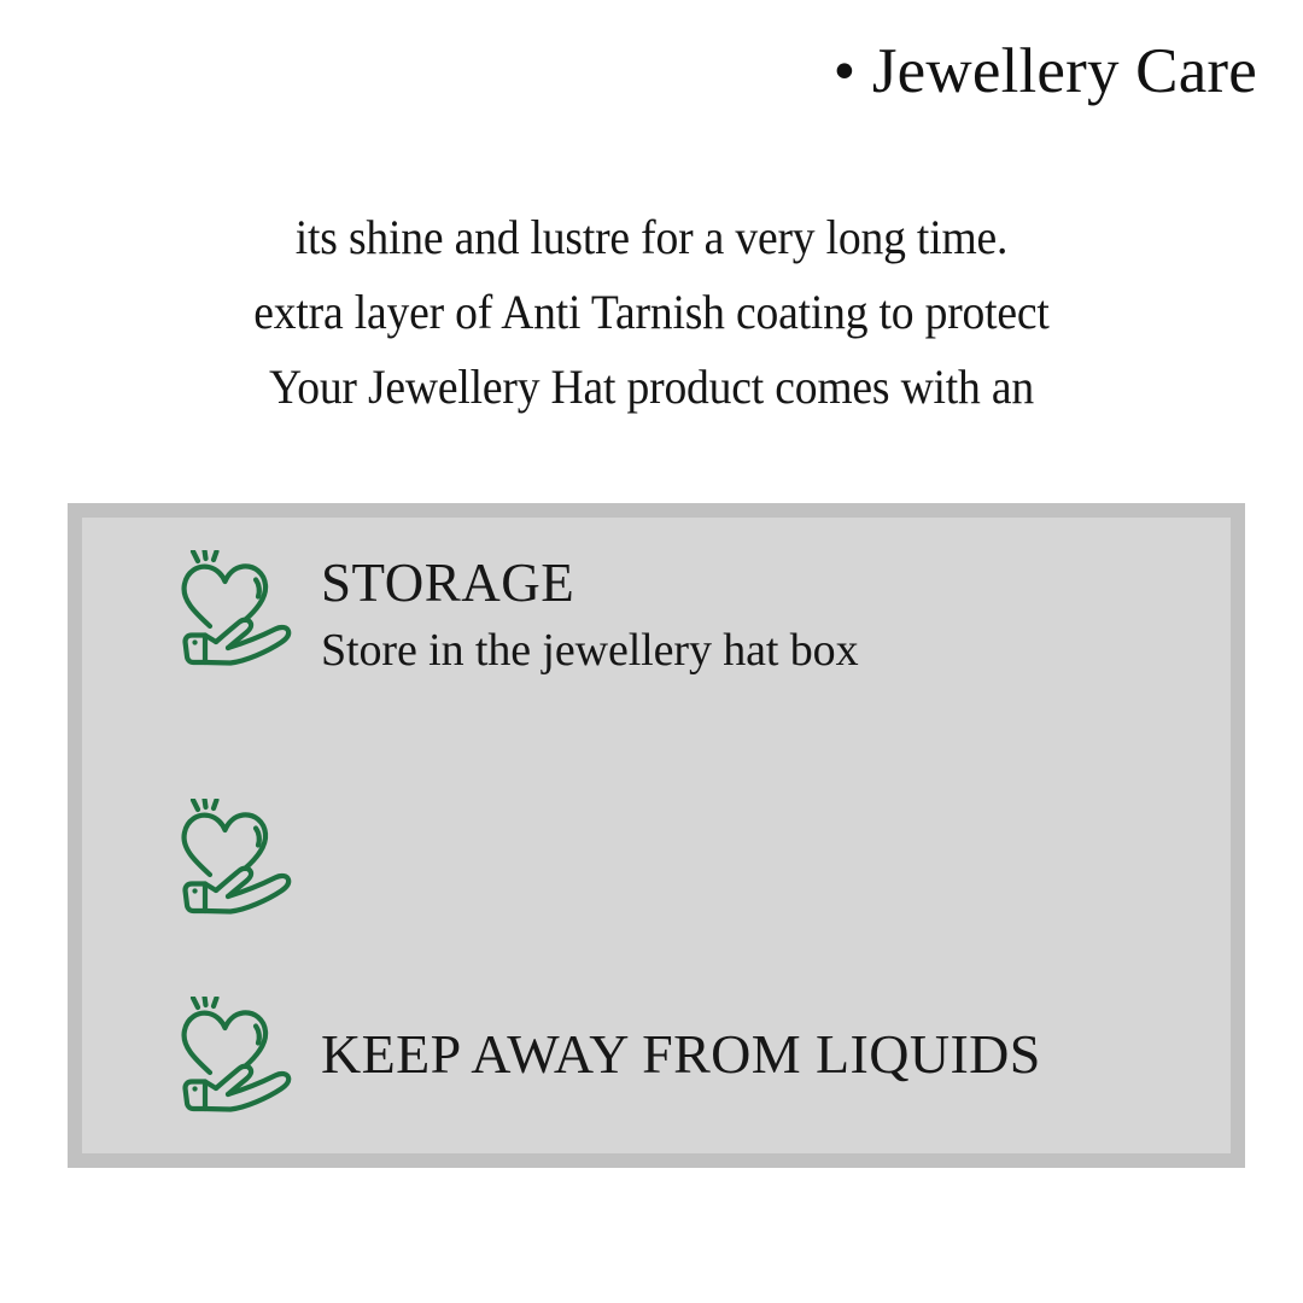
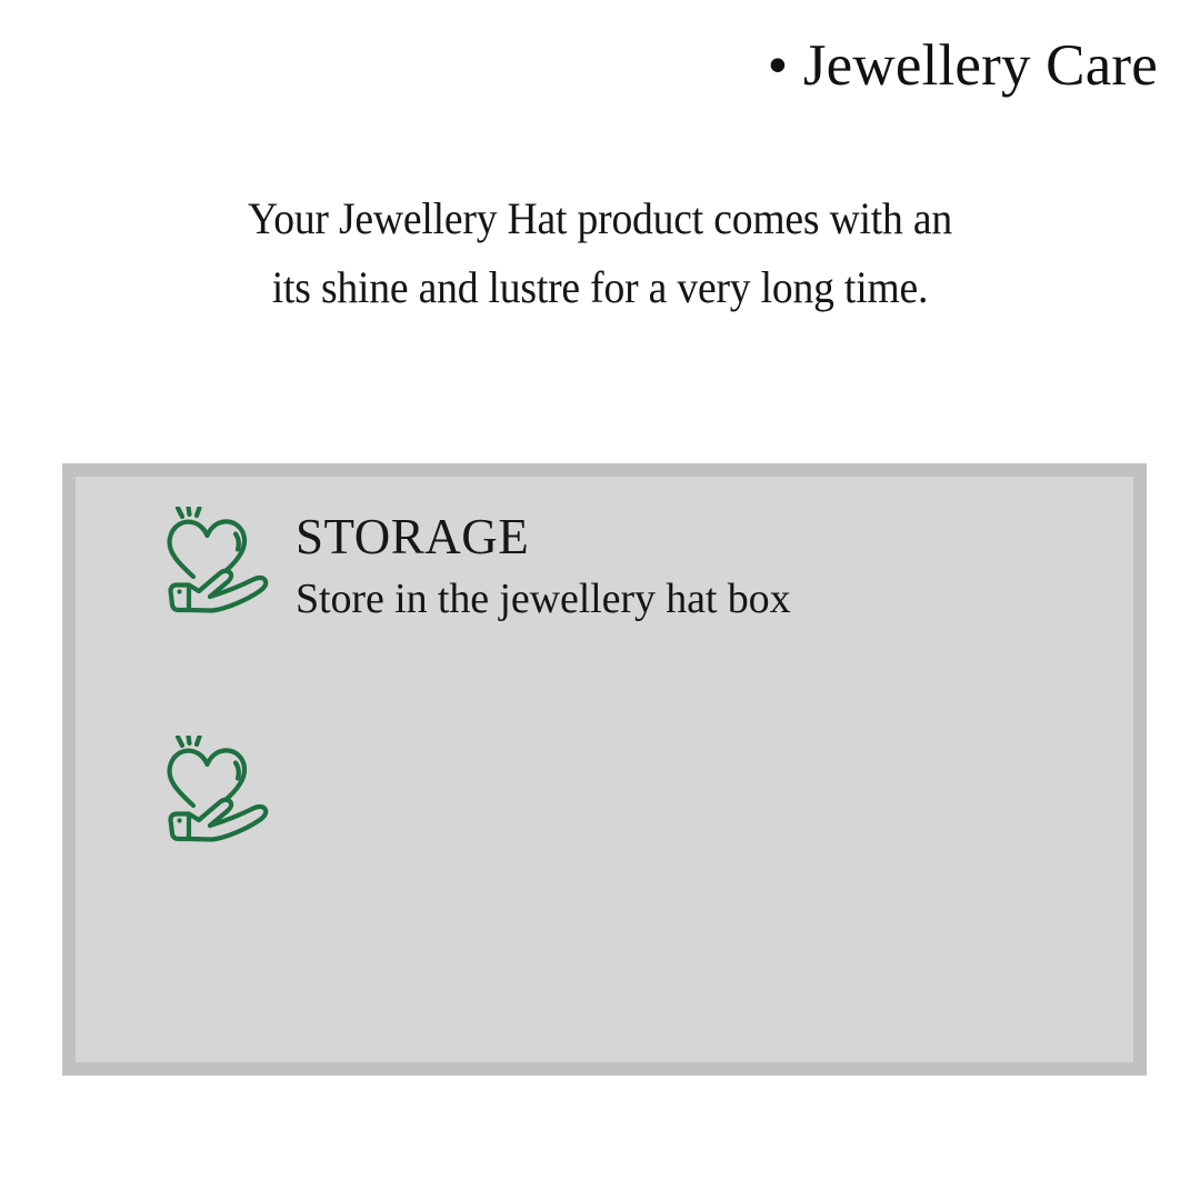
  • Jewellery Care
- its shine and lustre for a very long time.
+ Your Jewellery Hat product comes with an
- extra layer of Anti Tarnish coating to protect
- Your Jewellery Hat product comes with an
+ its shine and lustre for a very long time.
  STORAGE
  Store in the jewellery hat box
- KEEP AWAY FROM LIQUIDS
